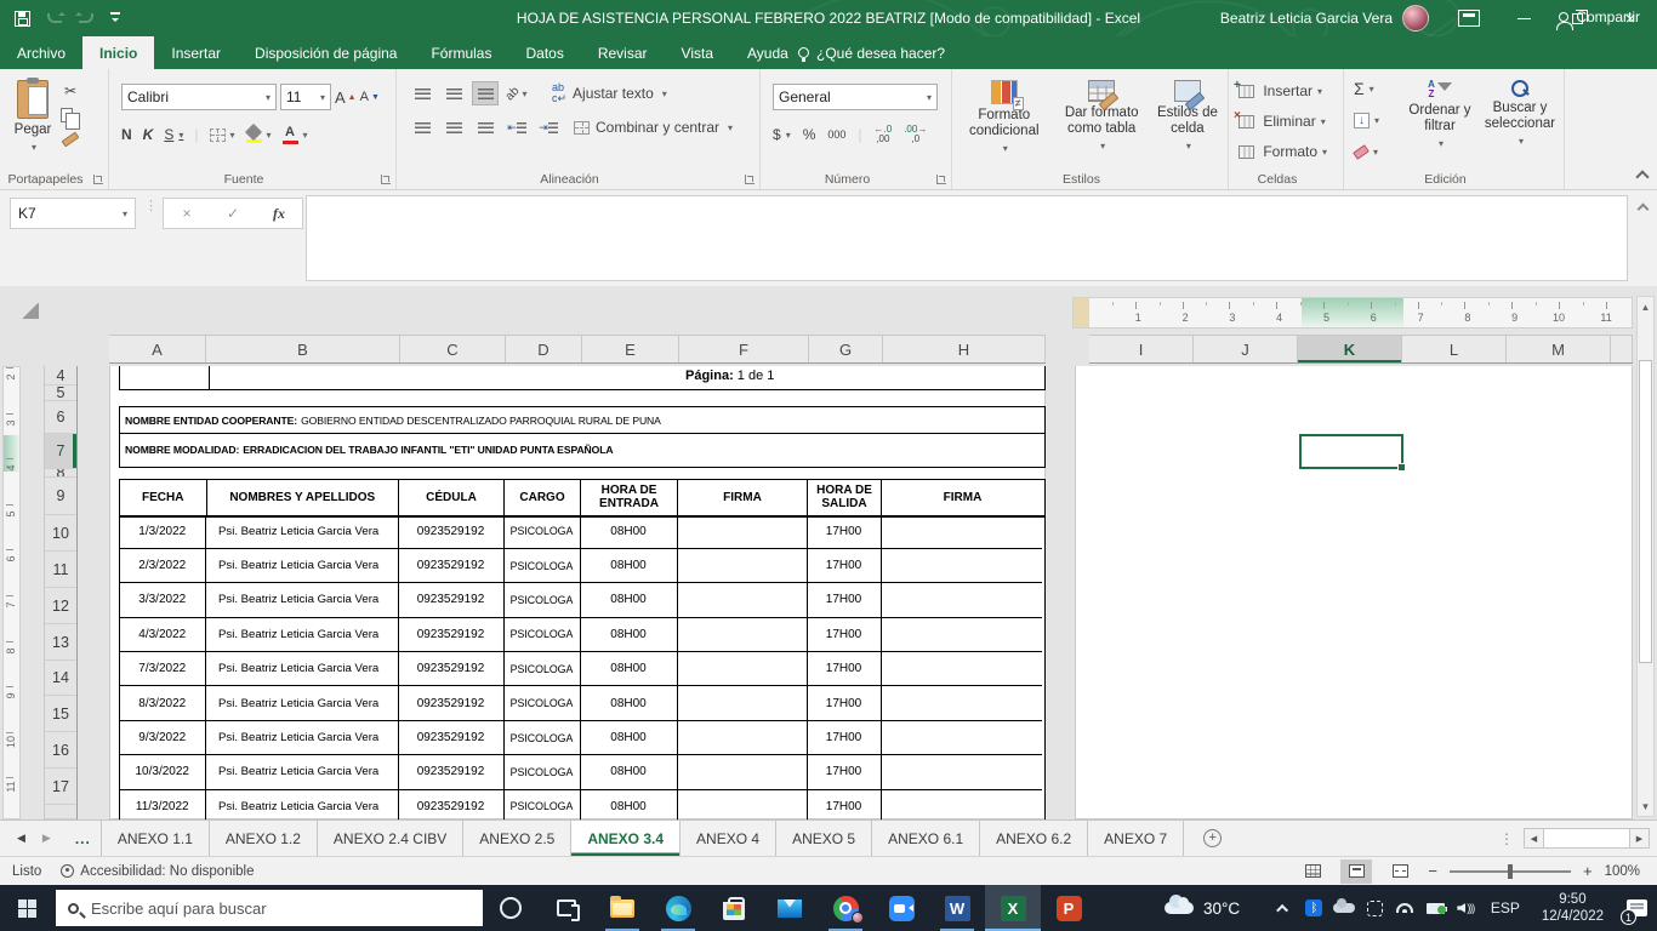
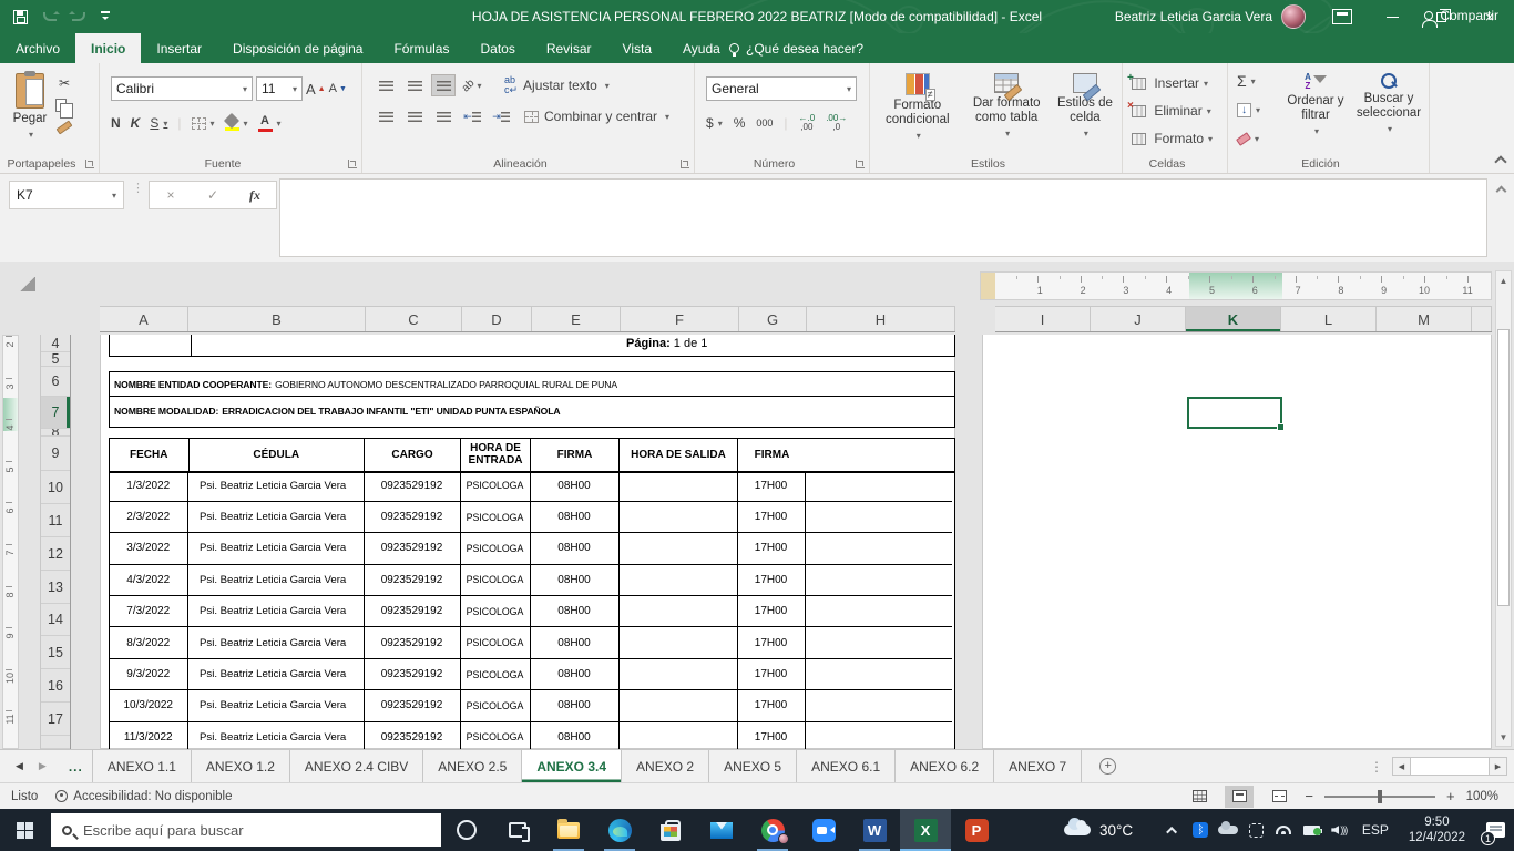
  HOJA DE ASISTENCIA PERSONAL FEBRERO 2022 BEATRIZ [Modo de compatibilidad] - Excel
  Beatriz Leticia Garcia Vera
  ×
  Archivo
  Inicio
  Insertar
  Disposición de página
  Fórmulas
  Datos
  Revisar
  Vista
  Ayuda
  ¿Qué desea hacer?
  Compartir
  Pegar
  ✂
  Portapapeles
  Calibri
  11
  A
  A
  N
  K
  S
  A
  Fuente
  ab
  c↵
  Ajustar texto
  ⇤
  ⇥
  Combinar y centrar
  Alineación
  General
  $
  %
  000
  ←.0
  ,00
  .00→
  ,0
  Número
  Formato condicional
  Dar formato como tabla
  Estilos de celda
  Estilos
  Insertar
  Eliminar
  Formato
  Celdas
  Σ
  ↓
  A
  Z
  Ordenar y filtrar
  Buscar y seleccionar
  Edición
  K7
  ⋮
  ×
  ✓
  fx
  11
  A
  B
  C
  D
  E
  F
  G
  H
  I
  J
  K
  L
  M
  4
  5
  6
  7
  8
  9
  10
  11
  12
  13
  14
  15
  16
  17
  Página: 1 de 1
  NOMBRE ENTIDAD COOPERANTE:
- GOBIERNO ENTIDAD DESCENTRALIZADO PARROQUIAL RURAL DE PUNA
+ GOBIERNO AUTONOMO DESCENTRALIZADO PARROQUIAL RURAL DE PUNA
  NOMBRE MODALIDAD:
  ERRADICACION DEL TRABAJO INFANTIL "ETI" UNIDAD PUNTA ESPAÑOLA
  FECHA
- NOMBRES Y APELLIDOS
  CÉDULA
  CARGO
  HORA DE ENTRADA
  FIRMA
  HORA DE SALIDA
  FIRMA
  1/3/2022
  Psi. Beatriz Leticia Garcia Vera
  0923529192
  PSICOLOGA
  08H00
  17H00
  2/3/2022
  Psi. Beatriz Leticia Garcia Vera
  0923529192
  PSICOLOGA
  08H00
  17H00
  3/3/2022
  Psi. Beatriz Leticia Garcia Vera
  0923529192
  PSICOLOGA
  08H00
  17H00
  4/3/2022
  Psi. Beatriz Leticia Garcia Vera
  0923529192
  PSICOLOGA
  08H00
  17H00
  7/3/2022
  Psi. Beatriz Leticia Garcia Vera
  0923529192
  PSICOLOGA
  08H00
  17H00
  8/3/2022
  Psi. Beatriz Leticia Garcia Vera
  0923529192
  PSICOLOGA
  08H00
  17H00
  9/3/2022
  Psi. Beatriz Leticia Garcia Vera
  0923529192
  PSICOLOGA
  08H00
  17H00
  10/3/2022
  Psi. Beatriz Leticia Garcia Vera
  0923529192
  PSICOLOGA
  08H00
  17H00
  11/3/2022
  Psi. Beatriz Leticia Garcia Vera
  0923529192
  PSICOLOGA
  08H00
  17H00
  ▲
  ▼
  ◀
  ▶
  ...
  ANEXO 1.1
  ANEXO 1.2
  ANEXO 2.4 CIBV
  ANEXO 2.5
  ANEXO 3.4
- ANEXO 4
+ ANEXO 2
  ANEXO 5
  ANEXO 6.1
  ANEXO 6.2
  ANEXO 7
  +
  ⋮
  Listo
  Accesibilidad: No disponible
  −
  +
  100%
  Escribe aquí para buscar
  W
  X
  P
  30°C
  ᛒ
  )))
  ESP
  9:50
  12/4/2022
  1
